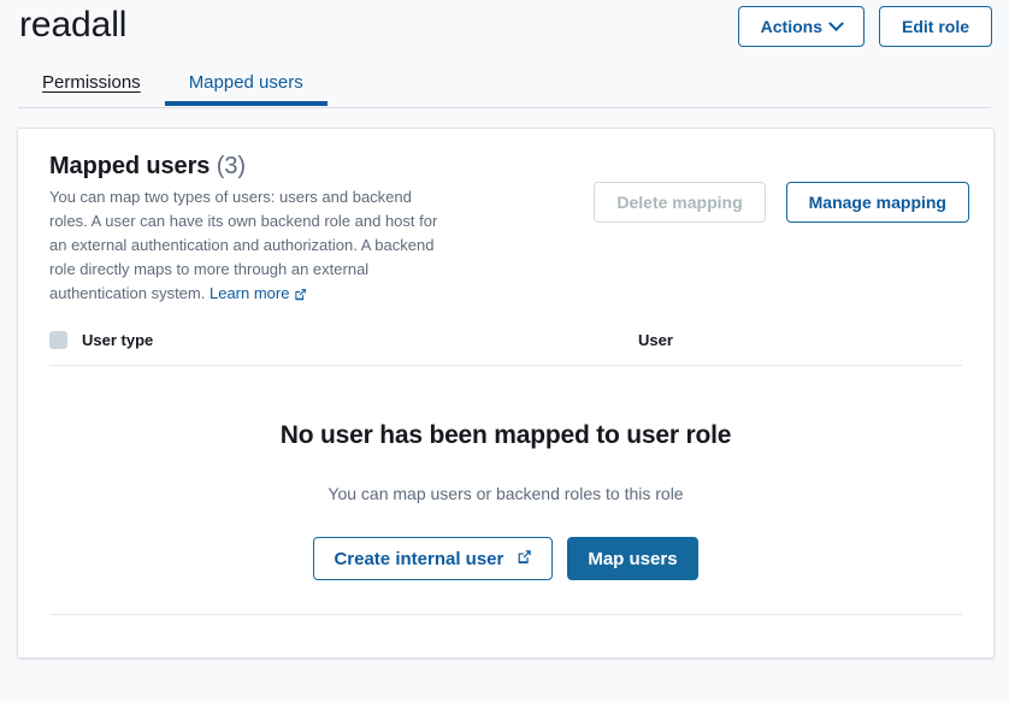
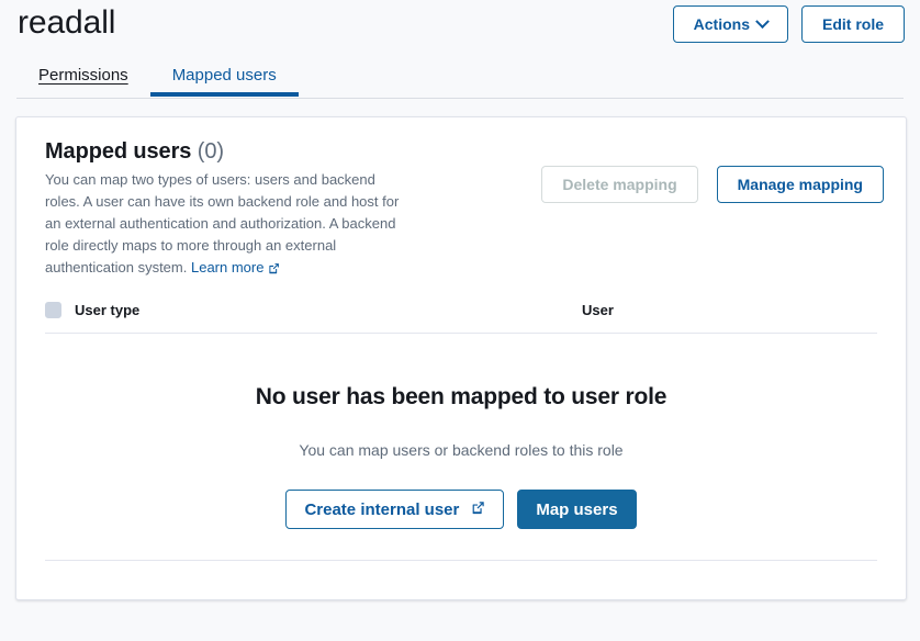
  readall
  Actions
  Edit role
  Permissions
  Mapped users
- Mapped users (3)
+ Mapped users (0)
  You can map two types of users: users and backend roles. A user can have its own backend role and host for an external authentication and authorization. A backend role directly maps to more through an external authentication system. Learn more
  Delete mapping
  Manage mapping
  User type
  User
  No user has been mapped to user role
  You can map users or backend roles to this role
  Create internal user
  Map users
